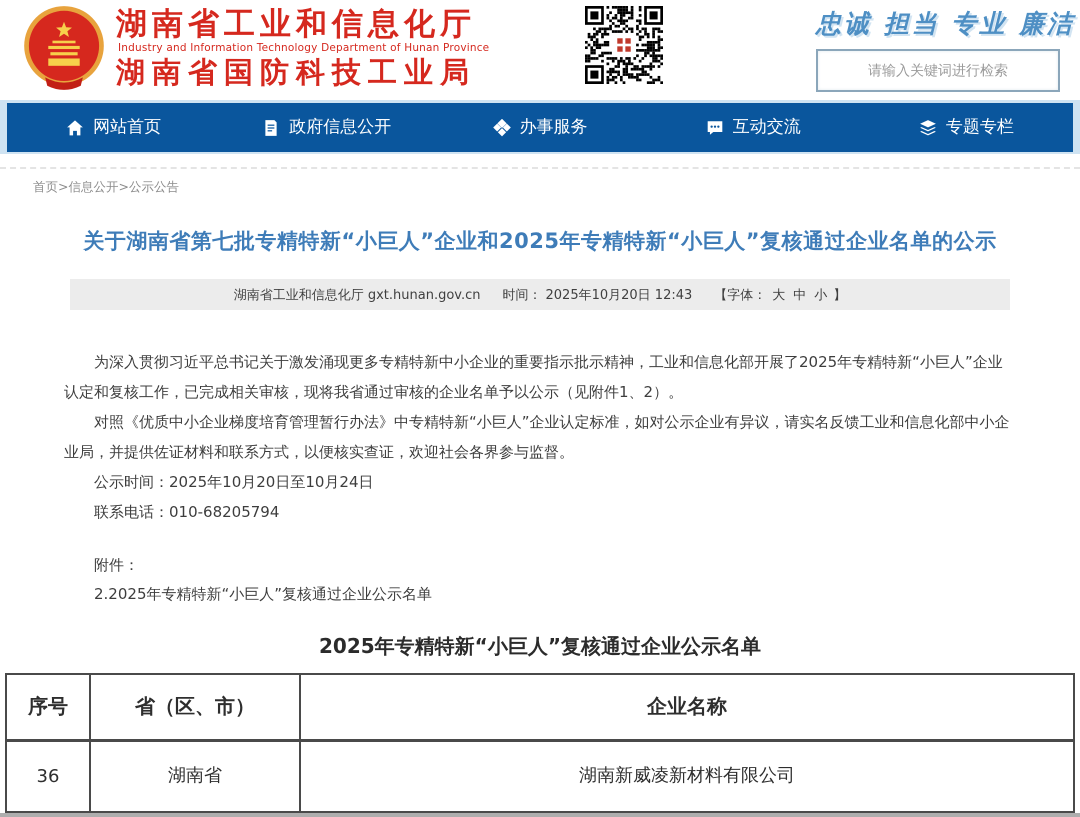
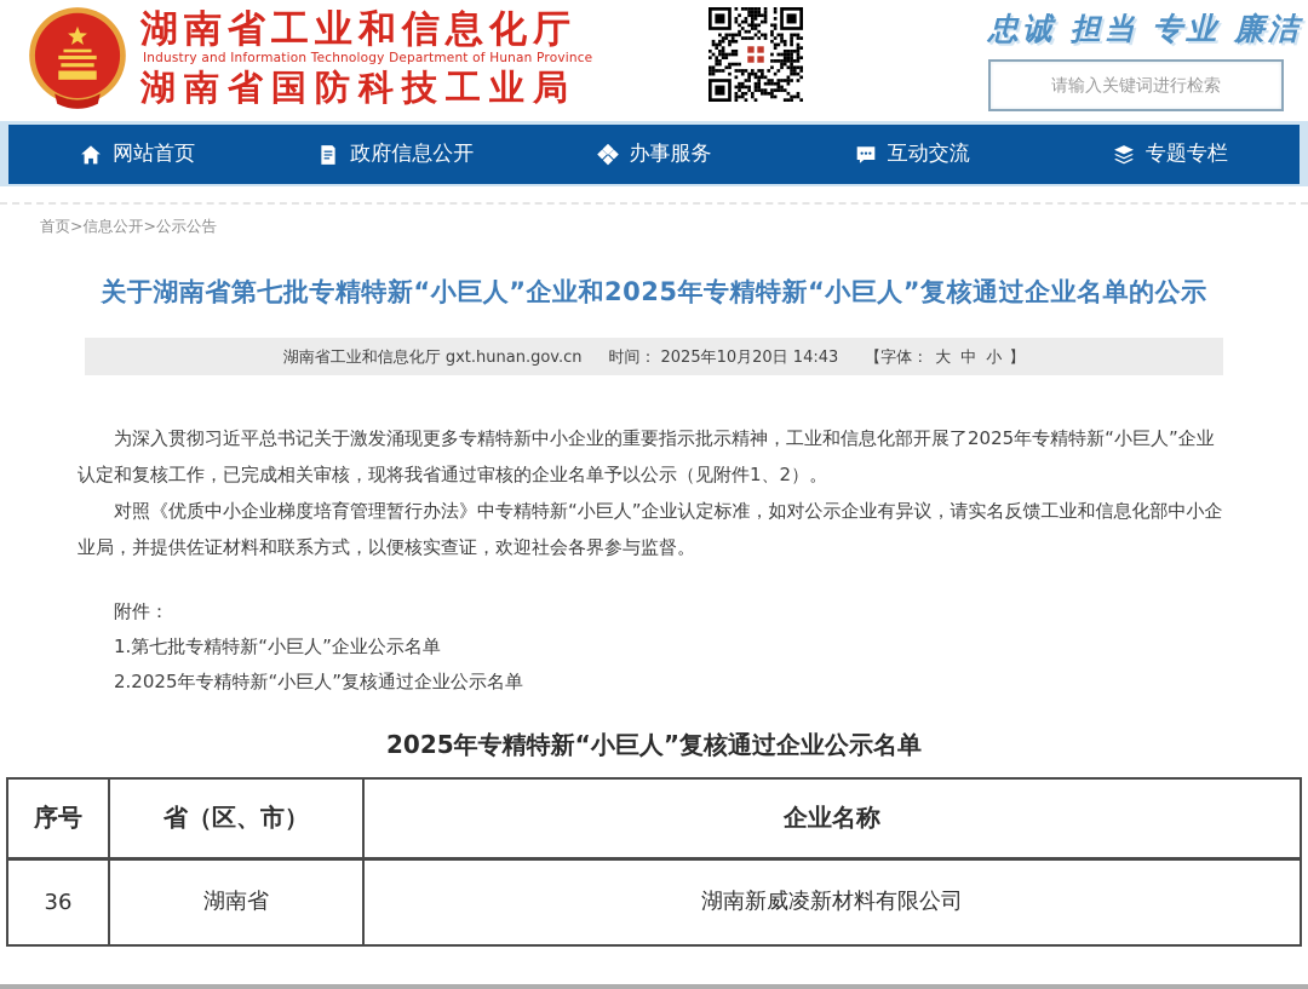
  湖南省工业和信息化厅
  Industry and Information Technology Department of Hunan Province
  湖南省国防科技工业局
  忠诚 担当 专业 廉洁
  请输入关键词进行检索
  网站首页
  政府信息公开
  办事服务
  互动交流
  专题专栏
  首页>信息公开>公示公告
  关于湖南省第七批专精特新“小巨人”企业和2025年专精特新“小巨人”复核通过企业名单的公示
  湖南省工业和信息化厅 gxt.hunan.gov.cn
  时间：
- 2025年10月20日 12:43
+ 2025年10月20日 14:43
  【字体：
  大
  中
  小
  】
  为深入贯彻习近平总书记关于激发涌现更多专精特新中小企业的重要指示批示精神，工业和信息化部开展了2025年专精特新“小巨人”企业认定和复核工作，已完成相关审核，现将我省通过审核的企业名单予以公示（见附件1、2）。
  对照《优质中小企业梯度培育管理暂行办法》中专精特新“小巨人”企业认定标准，如对公示企业有异议，请实名反馈工业和信息化部中小企业局，并提供佐证材料和联系方式，以便核实查证，欢迎社会各界参与监督。
- 公示时间：2025年10月20日至10月24日
- 联系电话：010-68205794
  附件：
+ 1.第七批专精特新“小巨人”企业公示名单
  2.2025年专精特新“小巨人”复核通过企业公示名单
  2025年专精特新“小巨人”复核通过企业公示名单
  序号	省（区、市）	企业名称
  36	湖南省	湖南新威凌新材料有限公司
